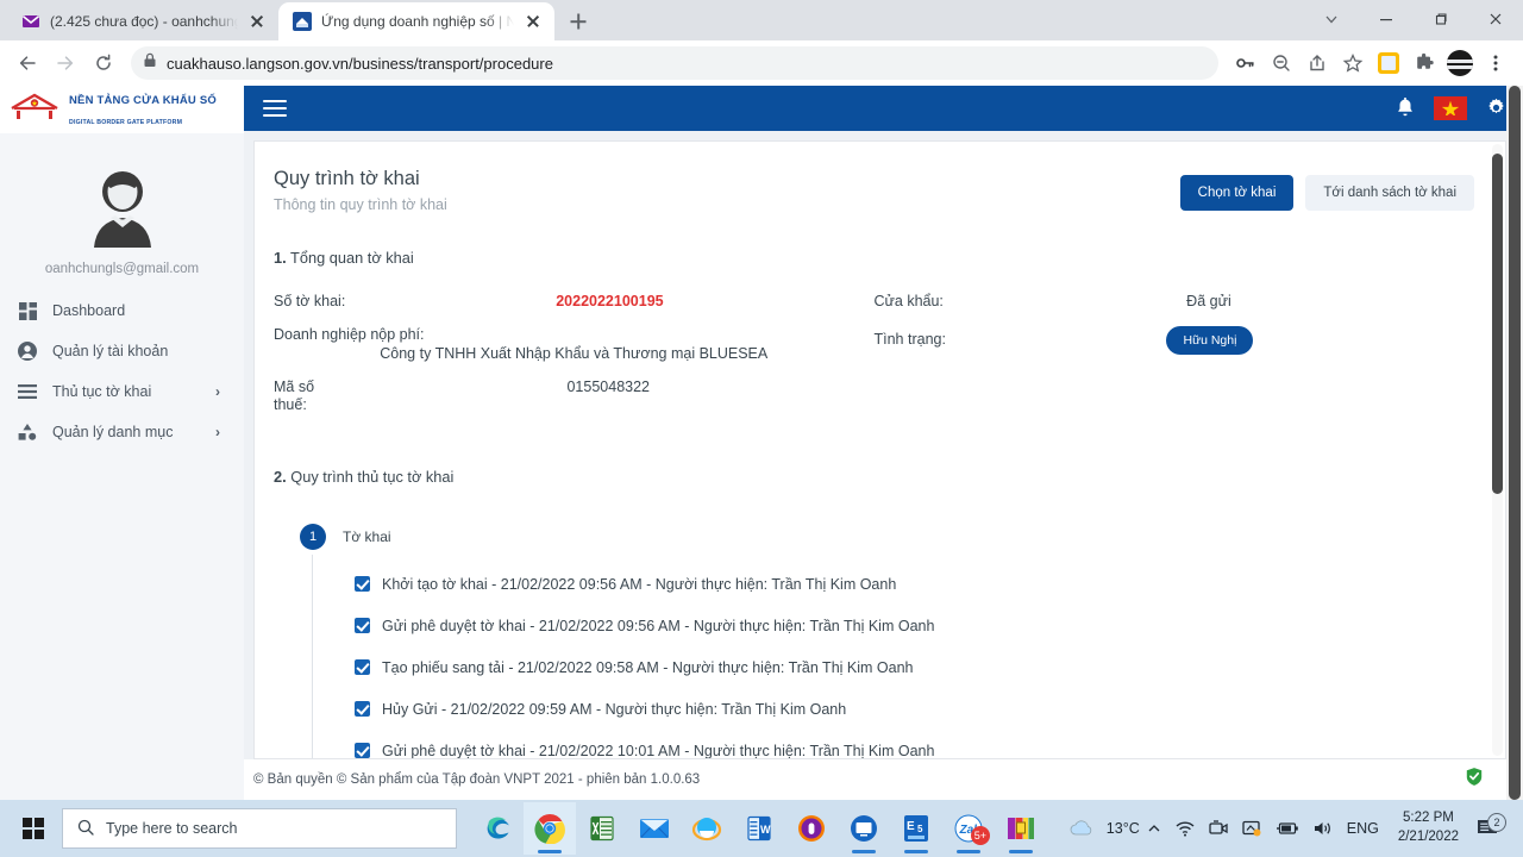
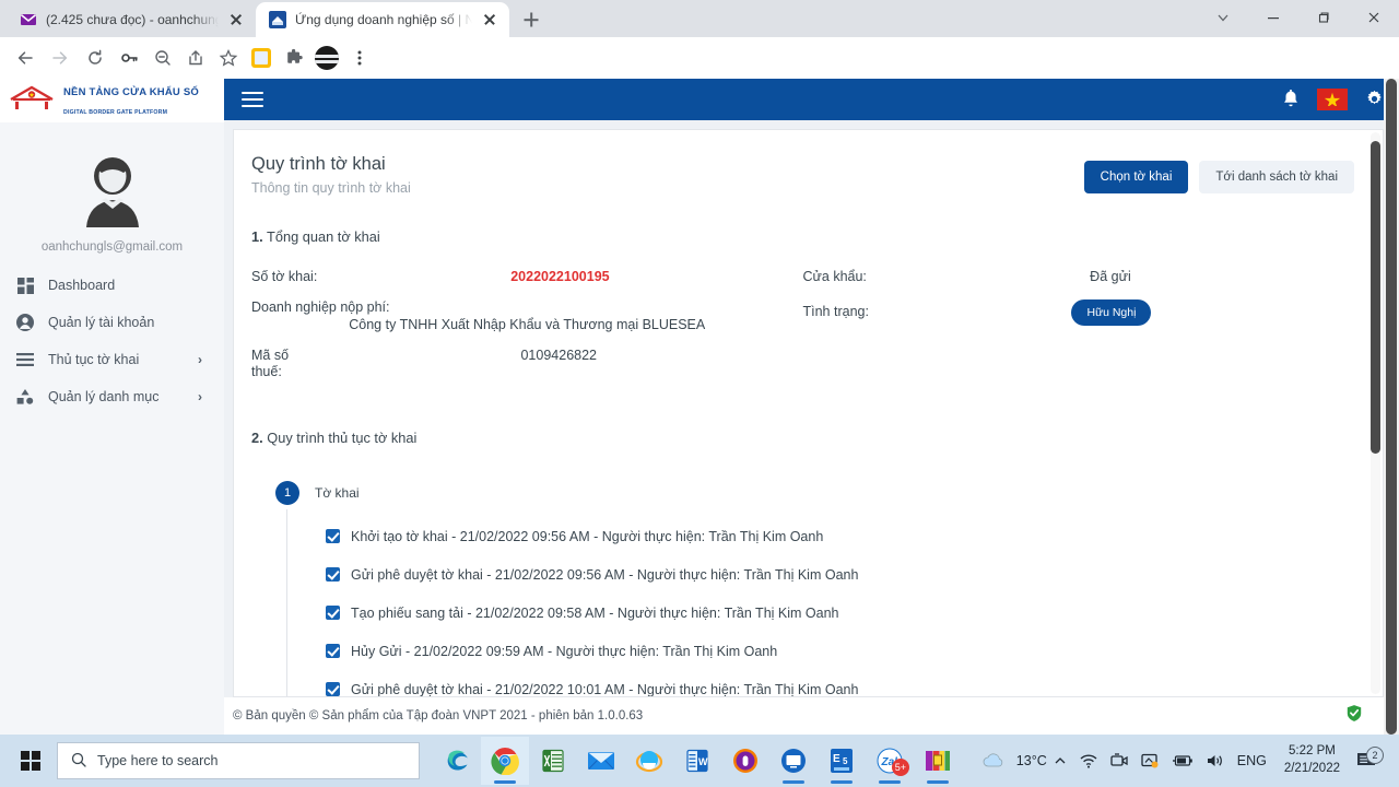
  (2.425 chưa đọc) - oanhchun
  Ứng dụng doanh nghiệp số | N
- cuakhauso.langson.gov.vn/business/transport/procedure
  oanhchungls@gmail.com
  Dashboard
  Quản lý tài khoản
  Thủ tục tờ khai
  ›
  Quản lý danh mục
  ›
  Quy trình tờ khai
  Thông tin quy trình tờ khai
  Chọn tờ khai
  Tới danh sách tờ khai
  1. Tổng quan tờ khai
  Số tờ khai:
  2022022100195
  Doanh nghiệp nộp phí:
  Công ty TNHH Xuất Nhập Khẩu và Thương mại BLUESEA
  Mã số thuế:
- 0155048322
+ 0109426822
  Cửa khẩu:
  Đã gửi
  Tình trạng:
  Hữu Nghị
  2. Quy trình thủ tục tờ khai
  1
  Tờ khai
  Khởi tạo tờ khai - 21/02/2022 09:56 AM - Người thực hiện: Trần Thị Kim Oanh
  Gửi phê duyệt tờ khai - 21/02/2022 09:56 AM - Người thực hiện: Trần Thị Kim Oanh
  Tạo phiếu sang tải - 21/02/2022 09:58 AM - Người thực hiện: Trần Thị Kim Oanh
  Hủy Gửi - 21/02/2022 09:59 AM - Người thực hiện: Trần Thị Kim Oanh
  Gửi phê duyệt tờ khai - 21/02/2022 10:01 AM - Người thực hiện: Trần Thị Kim Oanh
  © Bản quyền © Sản phẩm của Tập đoàn VNPT 2021 - phiên bản 1.0.0.63
  Type here to search
  W
  E
  5
  5+
  13°C
  ENG
  5:22 PM
  2/21/2022
  2
